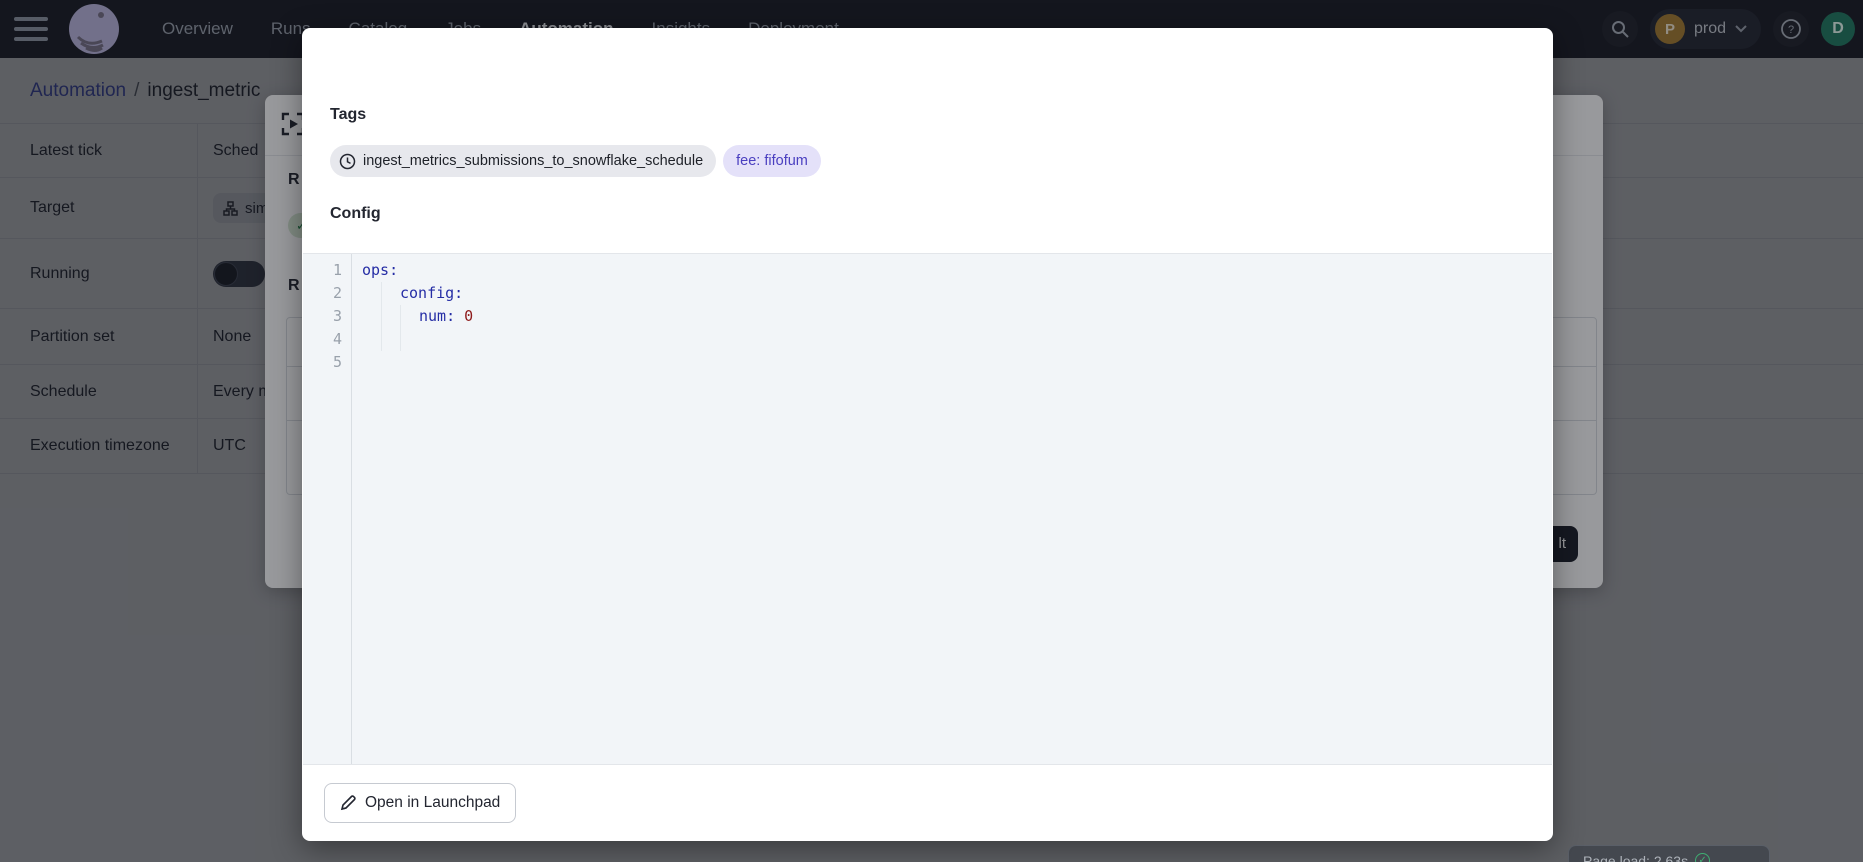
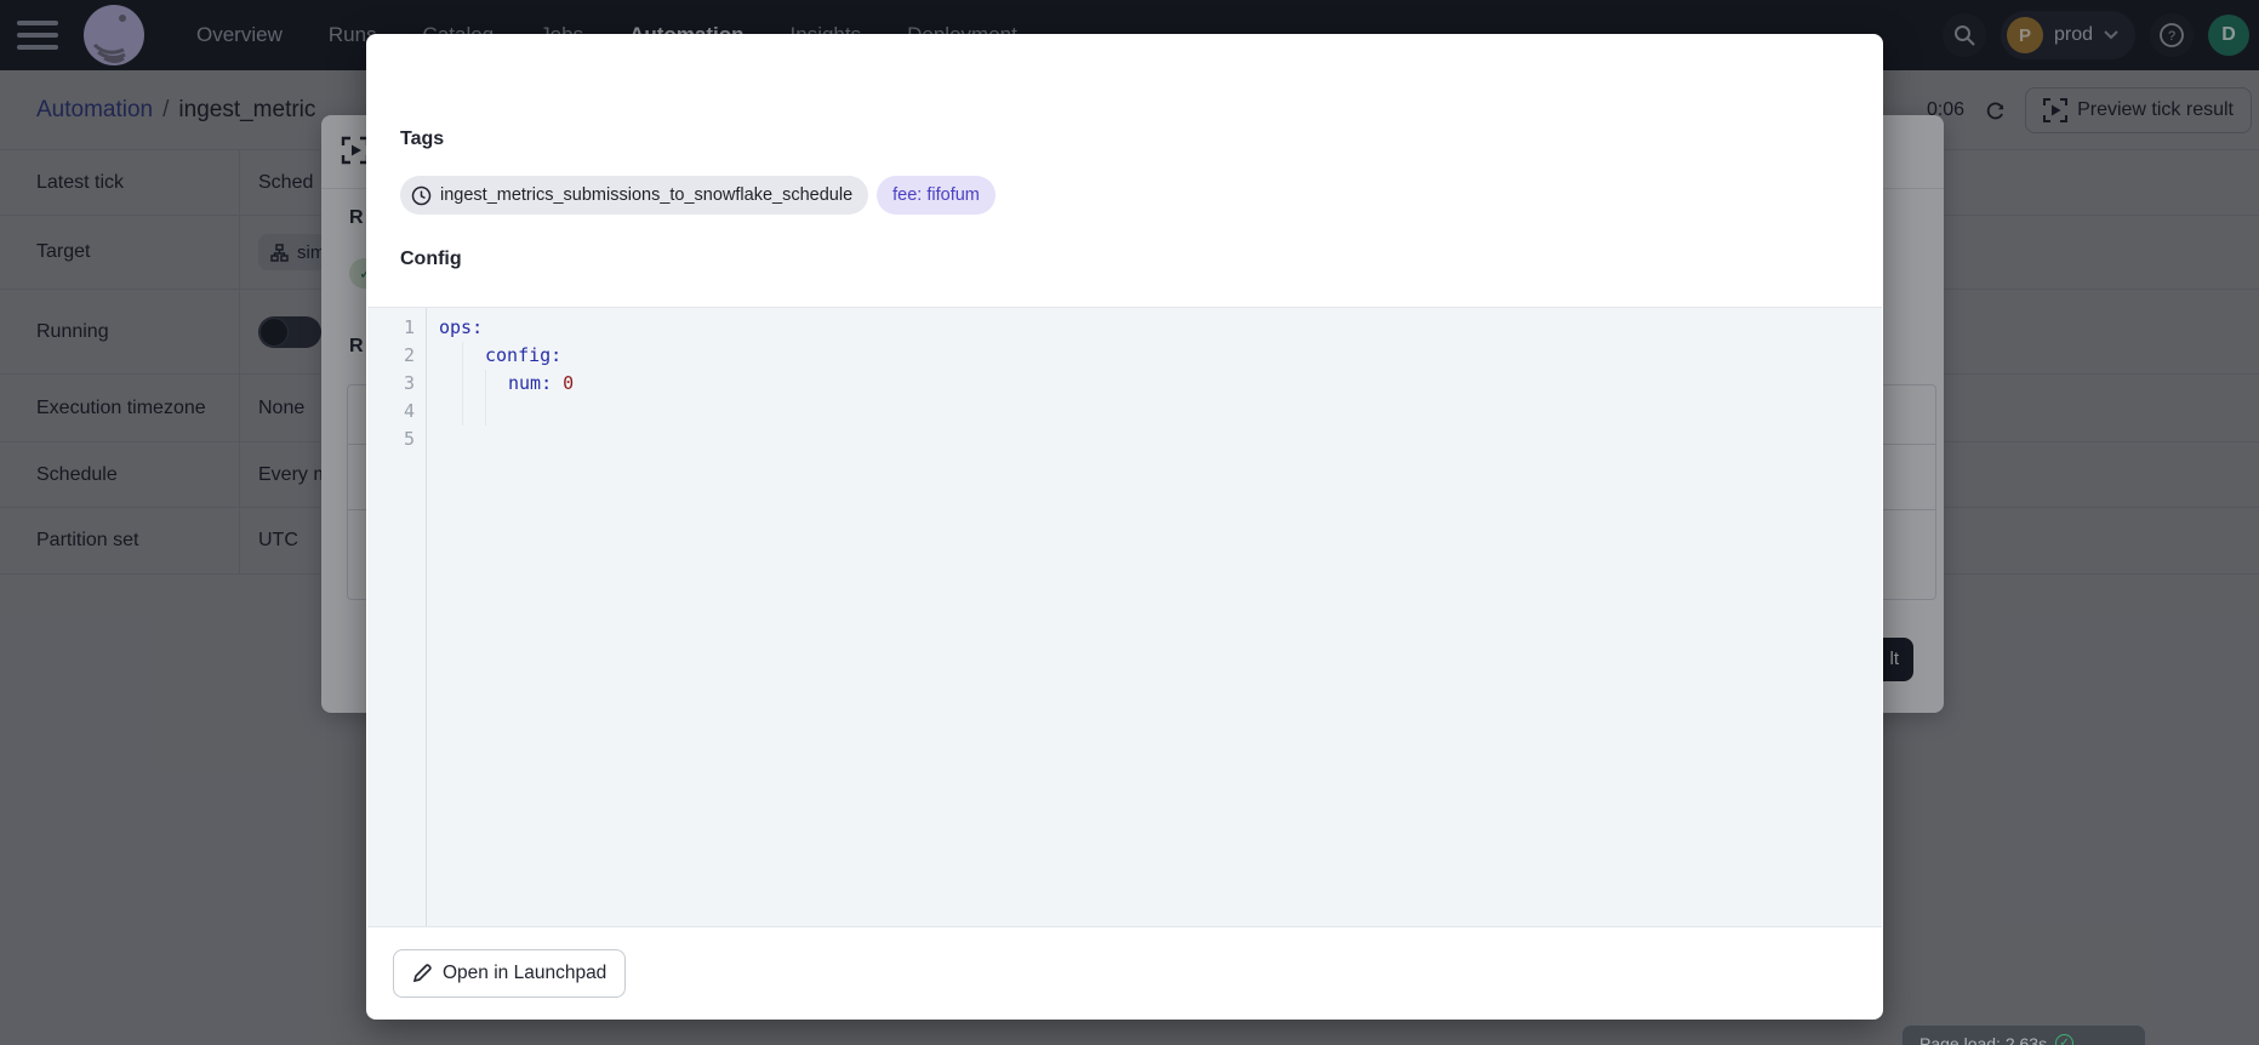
  Overview
  Run
  P
  prod
  ?
  D
  Automation / ingest_metric
+ 0:06
+ Preview tick result
  Latest tick
  Sched
  Target
  sim
  Running
- Partition set
+ Execution timezone
  None
  Schedule
  Every
- Execution timezone
+ Partition set
  UTC
  R
  R
  lt
  Page load: 2.63s
  ✓
  Tags
  ingest_metrics_submissions_to_snowflake_schedule
  fee: fifofum
  Config
  1
  2
  3
  4
  5
  ops:
  config:
  num: 0
  Open in Launchpad
